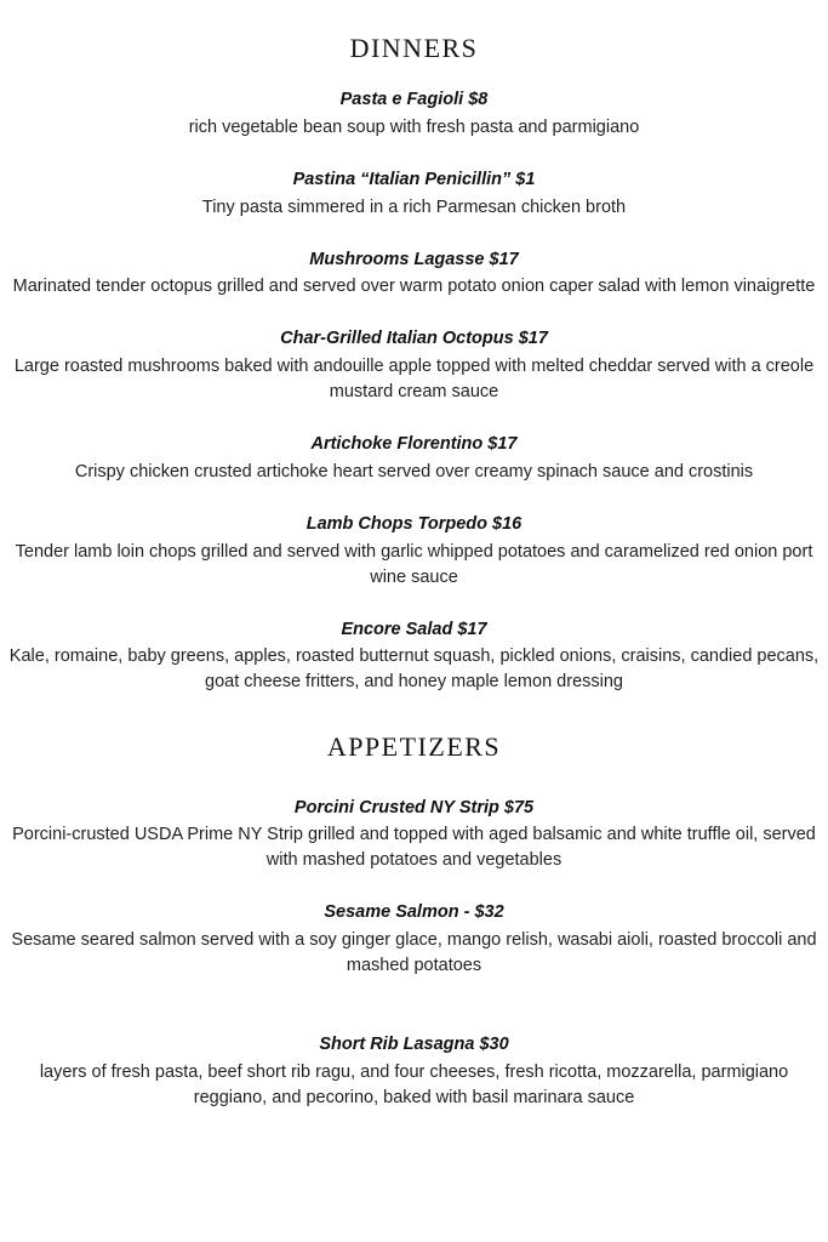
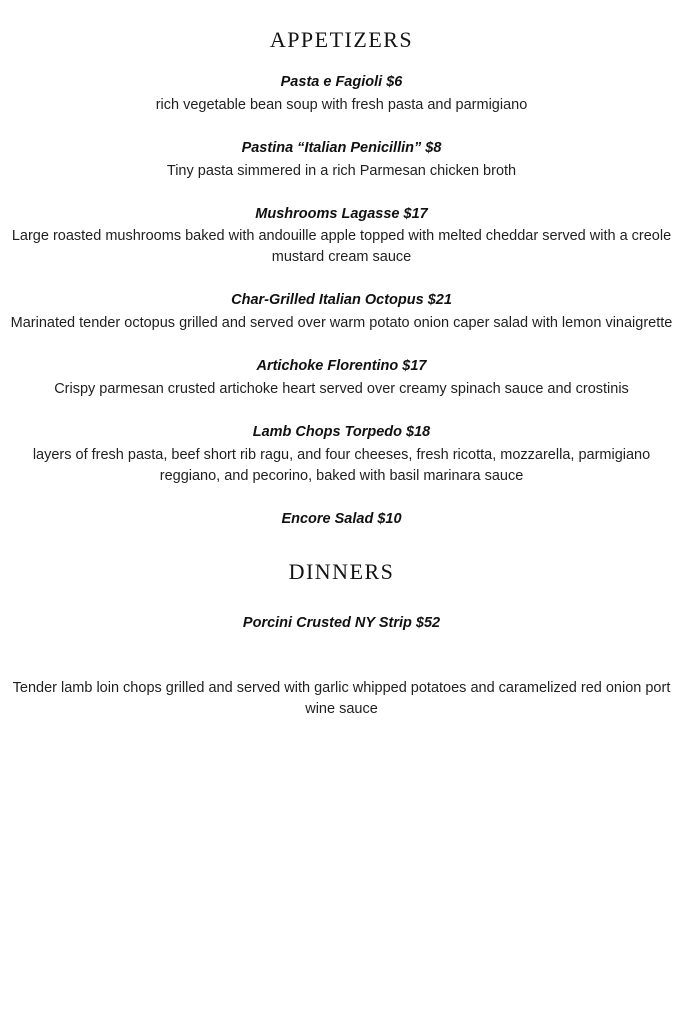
- dinners
+ appetizers
- Pasta e Fagioli $8
+ Pasta e Fagioli $6
  rich vegetable bean soup with fresh pasta and parmigiano
- Pastina “Italian Penicillin” $1
+ Pastina “Italian Penicillin” $8
  Tiny pasta simmered in a rich Parmesan chicken broth
  Mushrooms Lagasse $17
- Marinated tender octopus grilled and served over warm potato onion caper salad with lemon vinaigrette
+ Large roasted mushrooms baked with andouille apple topped with melted cheddar served with a creole mustard cream sauce
- Char-Grilled Italian Octopus $17
+ Char-Grilled Italian Octopus $21
- Large roasted mushrooms baked with andouille apple topped with melted cheddar served with a creole mustard cream sauce
+ Marinated tender octopus grilled and served over warm potato onion caper salad with lemon vinaigrette
  Artichoke Florentino $17
- Crispy chicken crusted artichoke heart served over creamy spinach sauce and crostinis
+ Crispy parmesan crusted artichoke heart served over creamy spinach sauce and crostinis
- Lamb Chops Torpedo $16
+ Lamb Chops Torpedo $18
- Tender lamb loin chops grilled and served with garlic whipped potatoes and caramelized red onion port wine sauce
+ layers of fresh pasta, beef short rib ragu, and four cheeses, fresh ricotta, mozzarella, parmigiano reggiano, and pecorino, baked with basil marinara sauce
- Encore Salad $17
+ Encore Salad $10
- Kale, romaine, baby greens, apples, roasted butternut squash, pickled onions, craisins, candied pecans, goat cheese fritters, and honey maple lemon dressing
- appetizers
+ dinners
- Porcini Crusted NY Strip $75
+ Porcini Crusted NY Strip $52
- Porcini-crusted USDA Prime NY Strip grilled and topped with aged balsamic and white truffle oil, served with mashed potatoes and vegetables
- Sesame Salmon - $32
- Sesame seared salmon served with a soy ginger glace, mango relish, wasabi aioli, roasted broccoli and mashed potatoes
- Short Rib Lasagna $30
- layers of fresh pasta, beef short rib ragu, and four cheeses, fresh ricotta, mozzarella, parmigiano reggiano, and pecorino, baked with basil marinara sauce
+ Tender lamb loin chops grilled and served with garlic whipped potatoes and caramelized red onion port wine sauce
